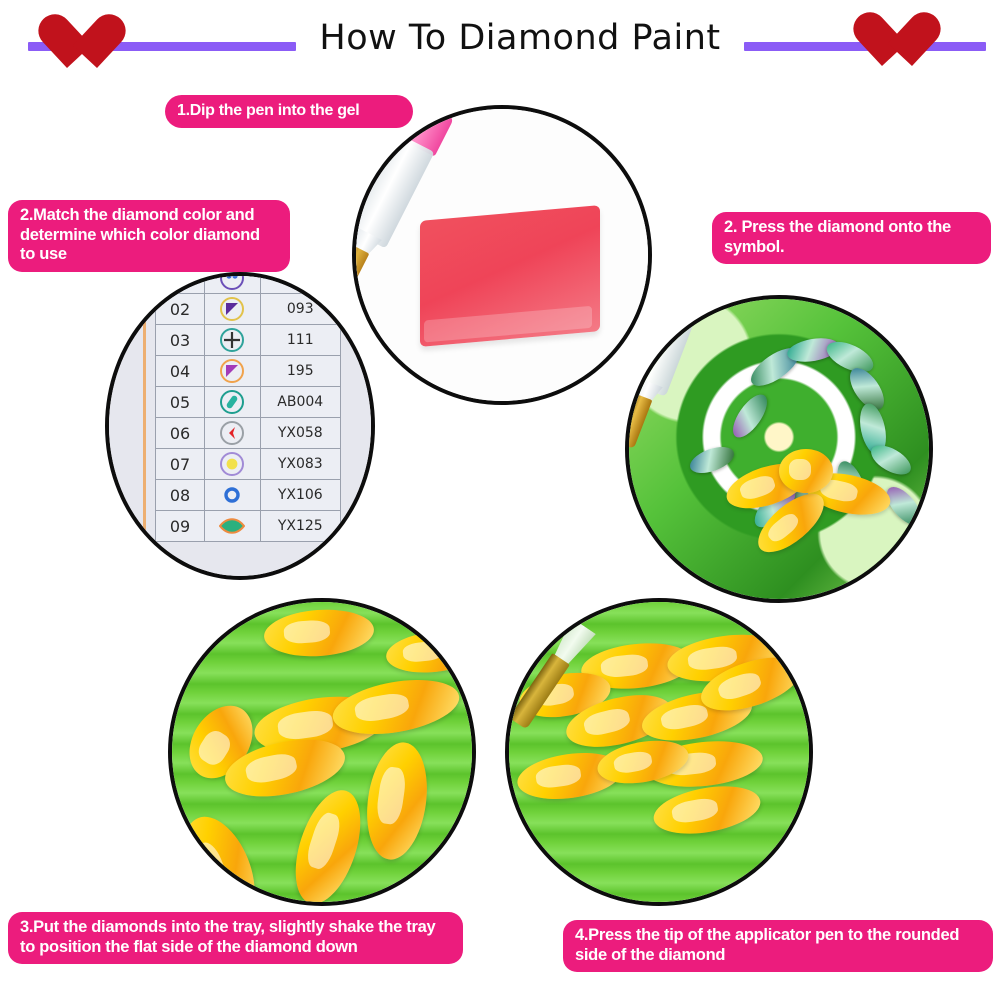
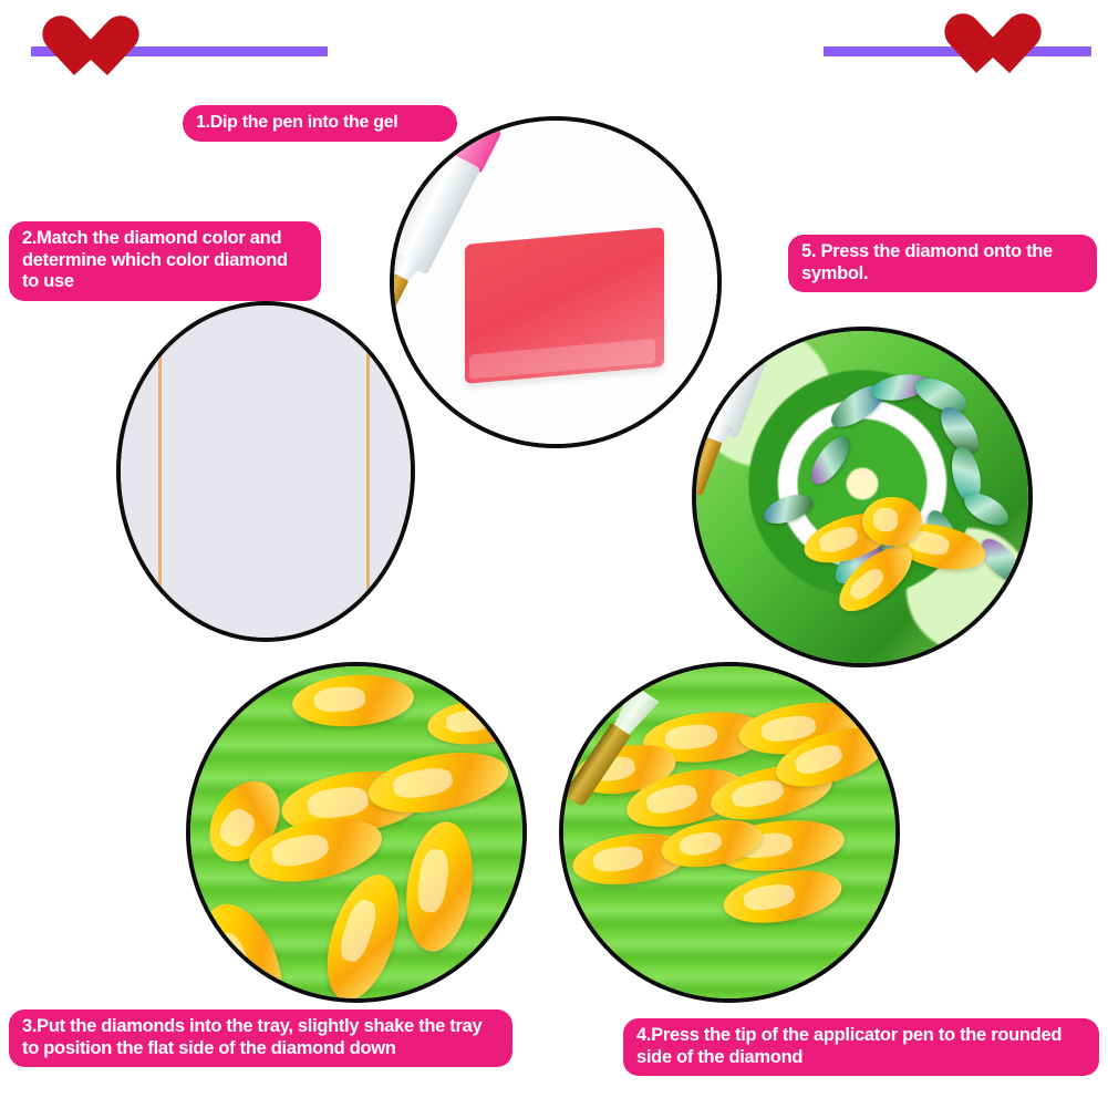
- How To Diamond Paint
  1.Dip the pen into the ge
  2.Match the diamond color and determine which color diamond to use
- 		028
- 02		093
- 03		111
- 04		195
- 05		AB004
- 06		YX058
- 07		YX083
- 08		YX106
- 09		YX125
- 2. Press the diamond onto the symbol.
+ 5. Press the diamond onto the symbol.
  3.Put the diamonds into the tray, slightly shake the tray to position the flat side of the diamond down
  4.Press the tip of the applicator pen to the rounded side of the diamond
